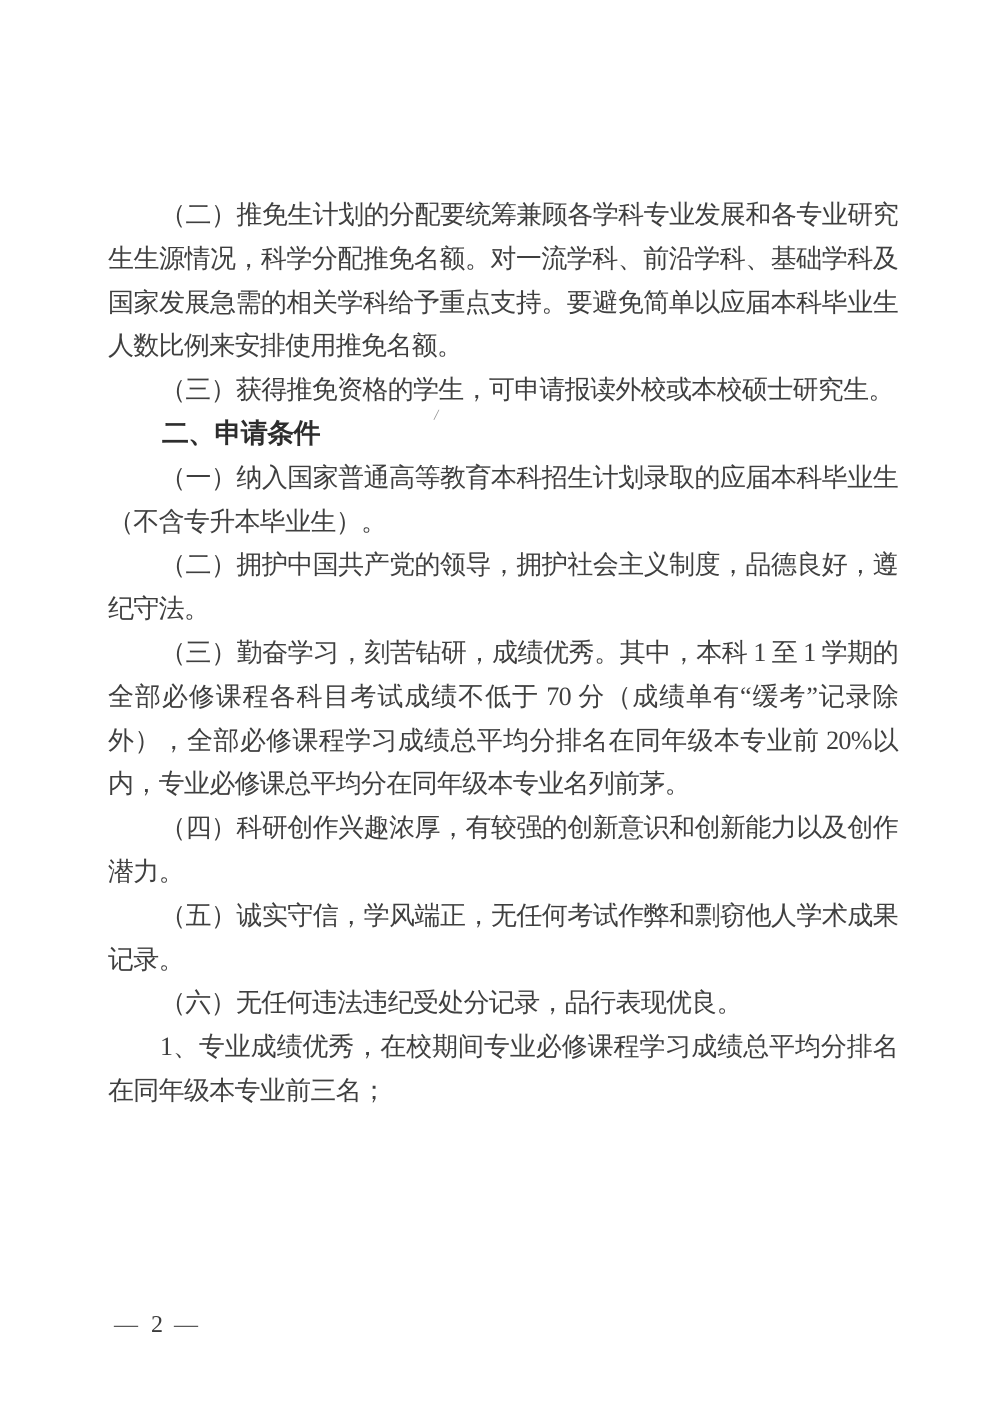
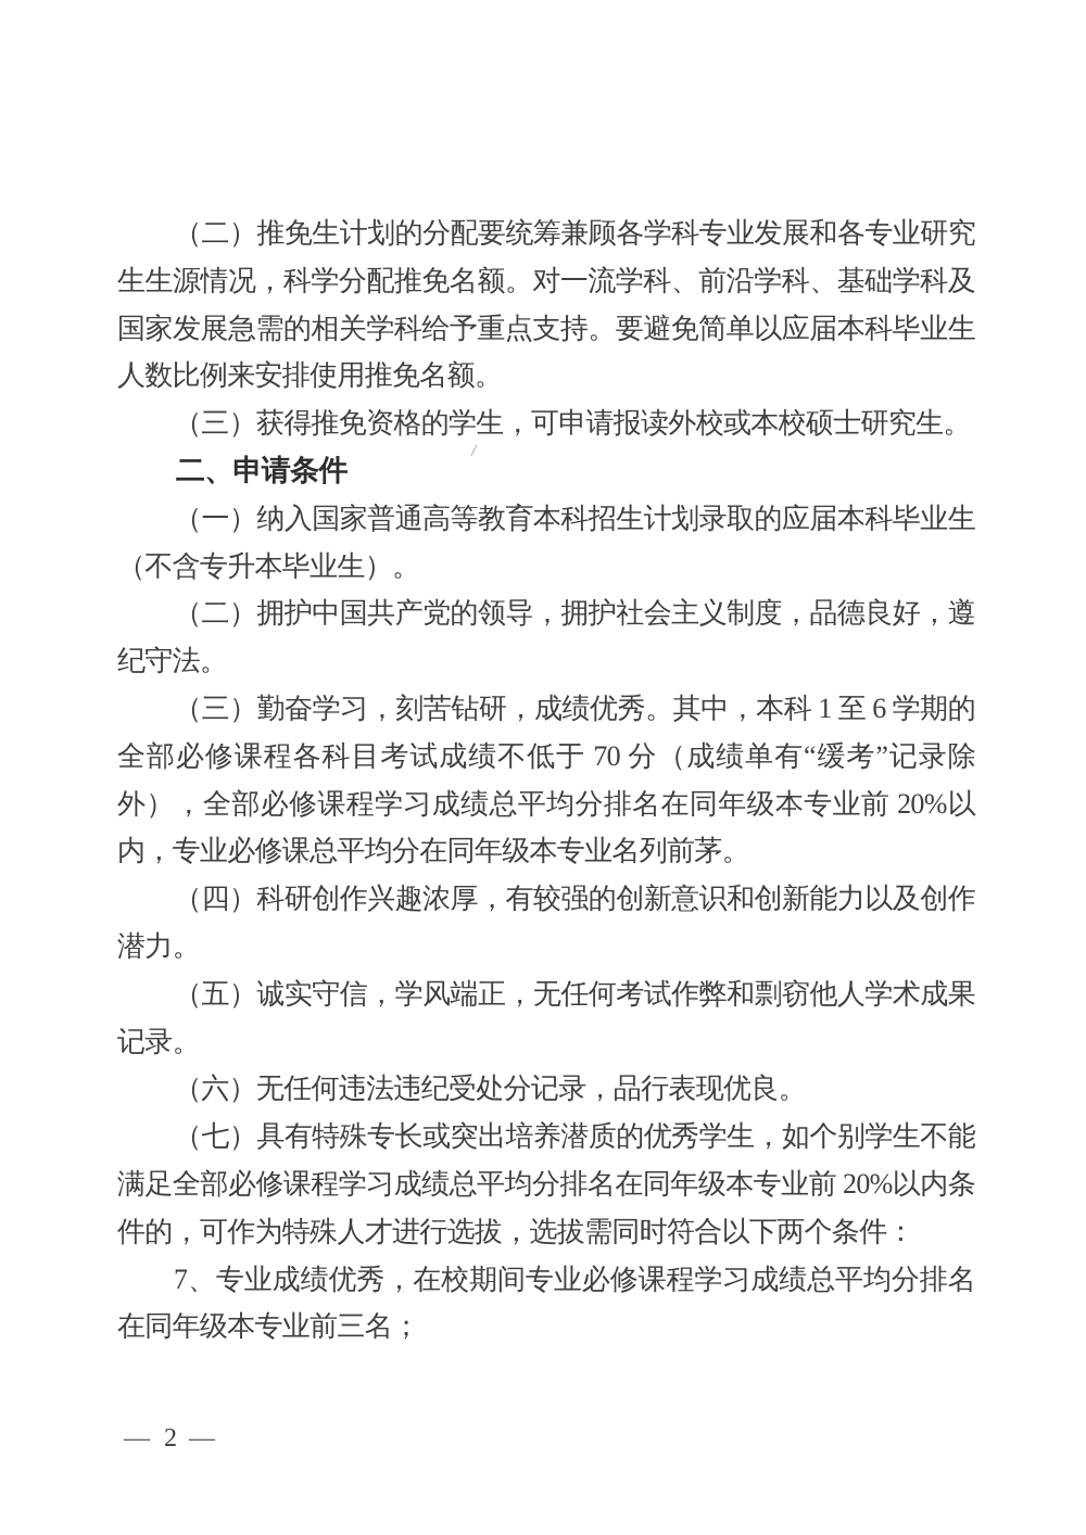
  （二）推免生计划的分配要统筹兼顾各学科专业发展和各专业研究生生源情况，科学分配推免名额。对一流学科、前沿学科、基础学科及国家发展急需的相关学科给予重点支持。要避免简单以应届本科毕业生人数比例来安排使用推免名额。
  （三）获得推免资格的学生，可申请报读外校或本校硕士研究生。
  二、申请条件
  （一）纳入国家普通高等教育本科招生计划录取的应届本科毕业生（不含专升本毕业生）。
  （二）拥护中国共产党的领导，拥护社会主义制度，品德良好，遵纪守法。
- （三）勤奋学习，刻苦钻研，成绩优秀。其中，本科 1 至 1 学期的全部必修课程各科目考试成绩不低于 70 分（成绩单有“缓考”记录除外），全部必修课程学习成绩总平均分排名在同年级本专业前 20%以内，专业必修课总平均分在同年级本专业名列前茅。
+ （三）勤奋学习，刻苦钻研，成绩优秀。其中，本科 1 至 6 学期的全部必修课程各科目考试成绩不低于 70 分（成绩单有“缓考”记录除外），全部必修课程学习成绩总平均分排名在同年级本专业前 20%以内，专业必修课总平均分在同年级本专业名列前茅。
  （四）科研创作兴趣浓厚，有较强的创新意识和创新能力以及创作潜力。
  （五）诚实守信，学风端正，无任何考试作弊和剽窃他人学术成果记录。
  （六）无任何违法违纪受处分记录，品行表现优良。
+ （七）具有特殊专长或突出培养潜质的优秀学生，如个别学生不能满足全部必修课程学习成绩总平均分排名在同年级本专业前 20%以内条件的，可作为特殊人才进行选拔，选拔需同时符合以下两个条件：
- 1、专业成绩优秀，在校期间专业必修课程学习成绩总平均分排名在同年级本专业前三名；
+ 7、专业成绩优秀，在校期间专业必修课程学习成绩总平均分排名在同年级本专业前三名；
  —
  2
  —
